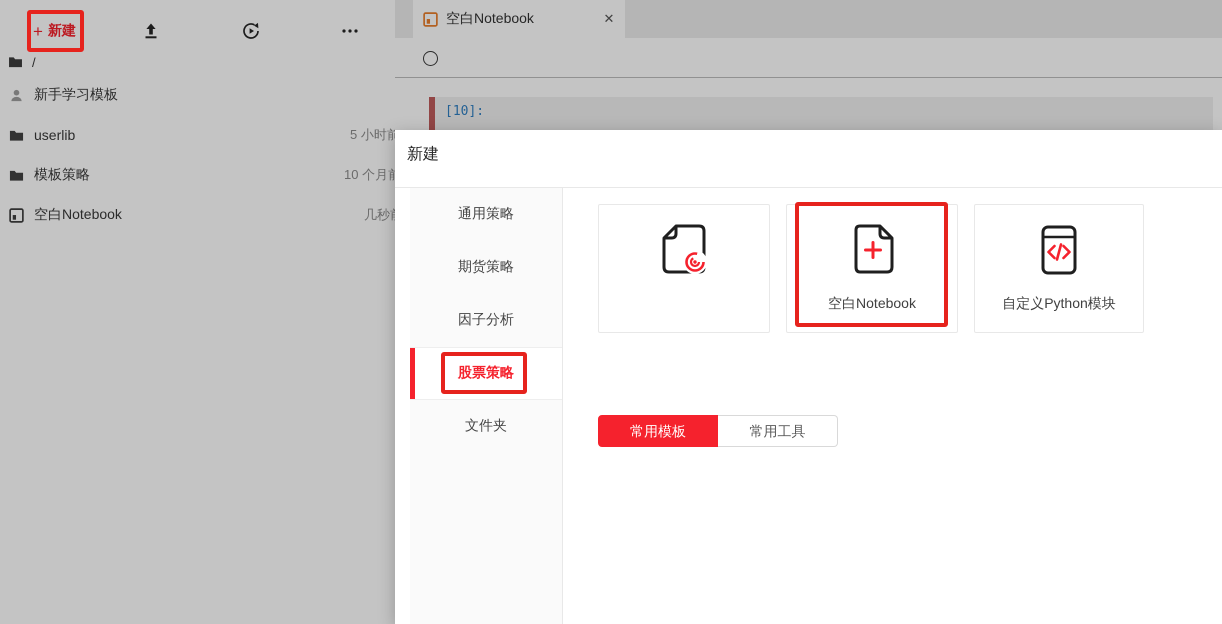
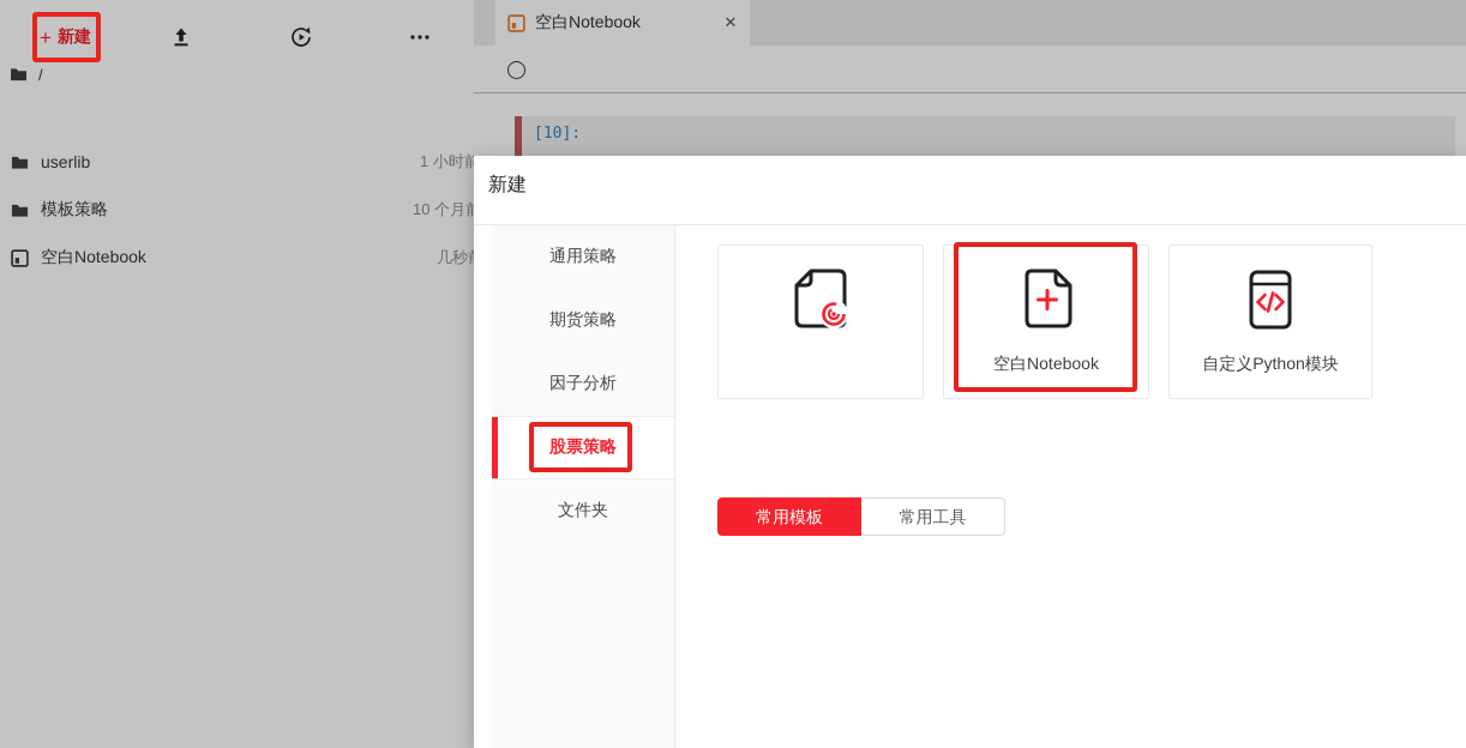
  +
  新建
  /
- 新手学习模板
  userlib
- 5 小时前
+ 1 小时前
  模板策略
  10 个月
  空白Notebook
  空白Notebook
  ✕
  [10]:
  新建
  通用策略
  期货策略
  因子分析
  股票策略
  文件夹
  空白Notebook
  自定义Python模块
  常用模板
  常用工具
